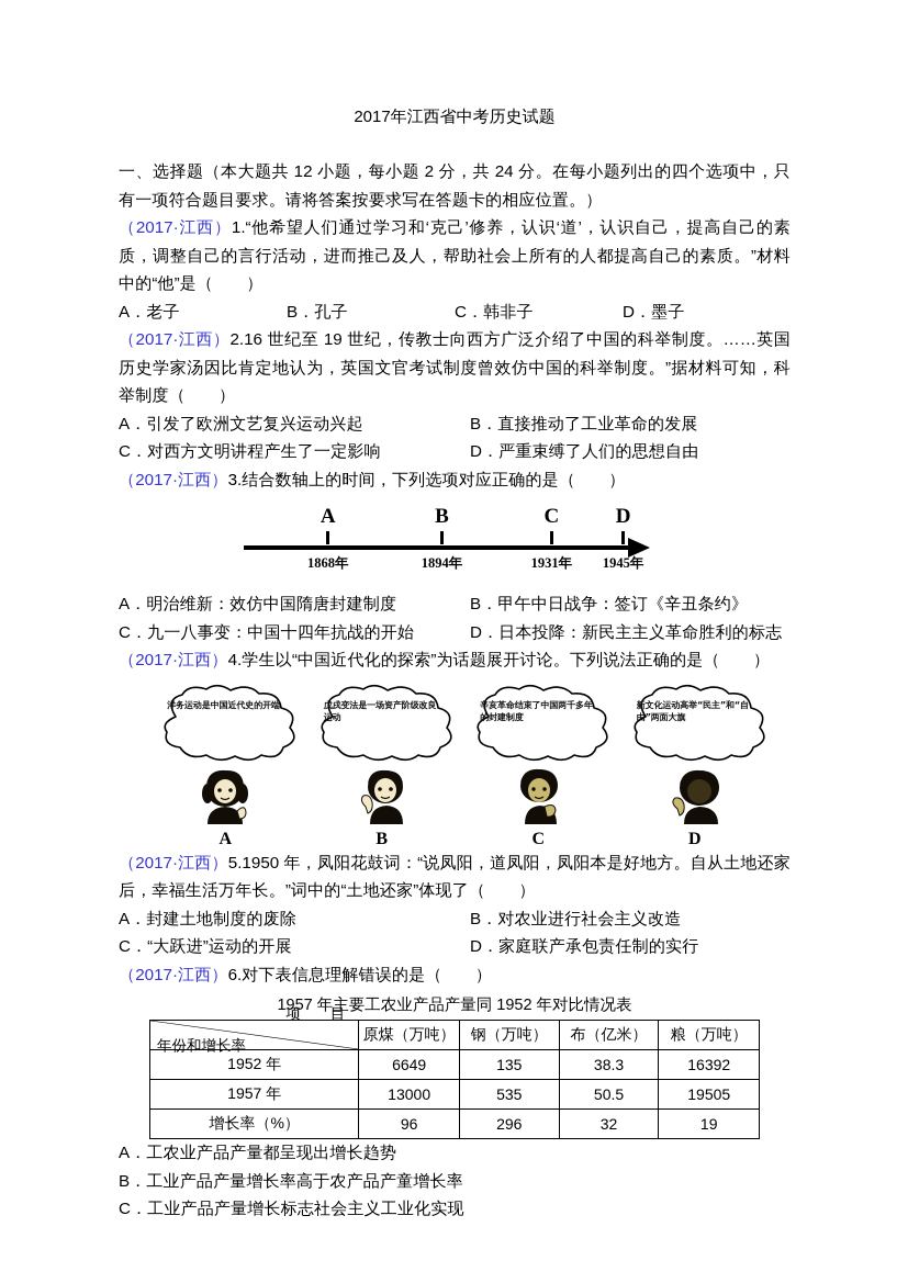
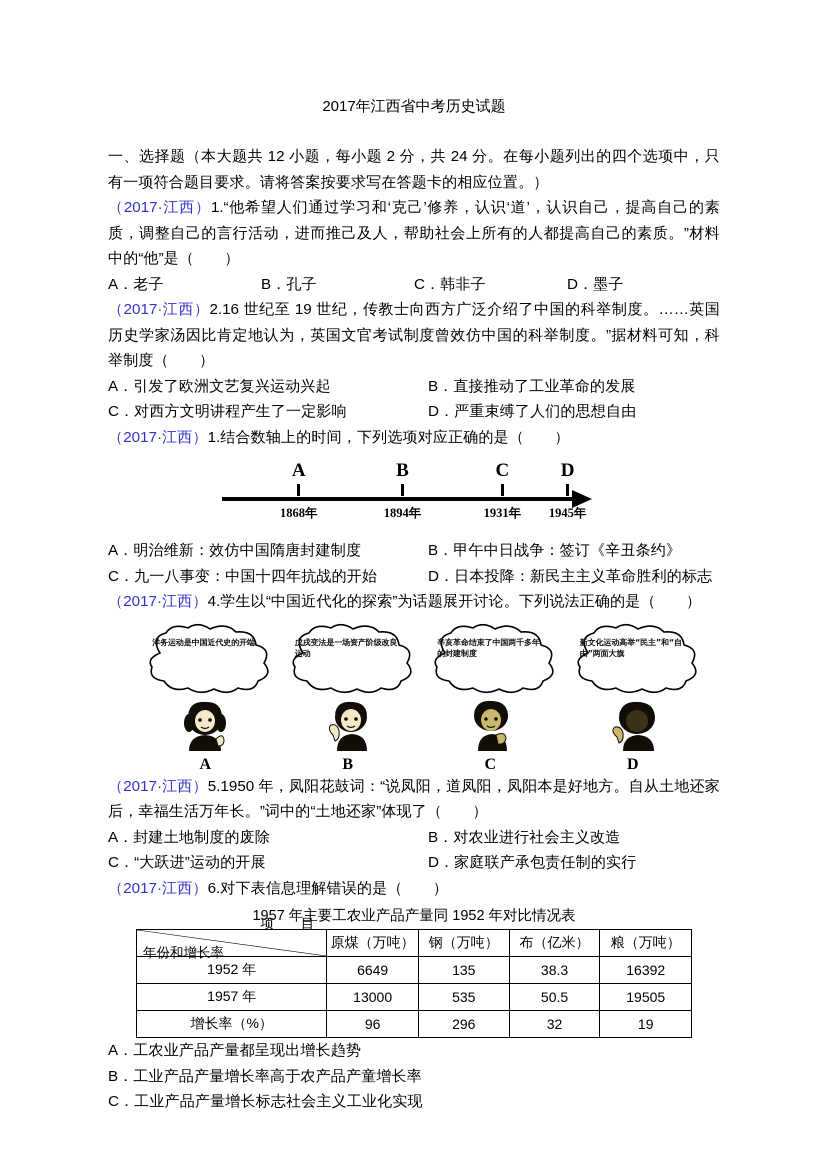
  2017年江西省中考历史试题
  一、选择题（本大题共 12 小题，每小题 2 分，共 24 分。在每小题列出的四个选项中，只有一项符合题目要求。请将答案按要求写在答题卡的相应位置。）
  （2017·江西）1.“他希望人们通过学习和‘克己’修养，认识‘道’，认识自己，提高自己的素质，调整自己的言行活动，进而推己及人，帮助社会上所有的人都提高自己的素质。”材料中的“他”是（ ）
  A．老子
  B．孔子
  C．韩非子
  D．墨子
  （2017·江西）2.16 世纪至 19 世纪，传教士向西方广泛介绍了中国的科举制度。……英国历史学家汤因比肯定地认为，英国文官考试制度曾效仿中国的科举制度。”据材料可知，科举制度（ ）
  A．引发了欧洲文艺复兴运动兴起
  B．直接推动了工业革命的发展
  C．对西方文明讲程产生了一定影响
  D．严重束缚了人们的思想自由
- （2017·江西）3.结合数轴上的时间，下列选项对应正确的是（ ）
+ （2017·江西）1.结合数轴上的时间，下列选项对应正确的是（ ）
  A
  1868年
  B
  1894年
  C
  1931年
  D
  1945年
  A．明治维新：效仿中国隋唐封建制度
  B．甲午中日战争：签订《辛丑条约》
  C．九一八事变：中国十四年抗战的开始
  D．日本投降：新民主主义革命胜利的标志
  （2017·江西）4.学生以“中国近代化的探索”为话题展开讨论。下列说法正确的是（ ）
  洋务运动是中国近代史的开端
  A
  戊戌变法是一场资产阶级改良运动
  B
  辛亥革命结束了中国两千多年的封建制度
  C
  新文化运动高举“民主”和“自由”两面大旗
  D
  （2017·江西）5.1950 年，凤阳花鼓词：“说凤阳，道凤阳，凤阳本是好地方。自从土地还家后，幸福生活万年长。”词中的“土地还家”体现了（ ）
  A．封建土地制度的废除
  B．对农业进行社会主义改造
  C．“大跃进”运动的开展
  D．家庭联产承包责任制的实行
  （2017·江西）6.对下表信息理解错误的是（ ）
  1957 年主要工农业产品产量同 1952 年对比情况表
  项 目 年份和增长率	原煤（万吨）	钢（万吨）	布（亿米）	粮（万吨）
  1952 年	6649	135	38.3	16392
  1957 年	13000	535	50.5	19505
  增长率（%）	96	296	32	19
  A．工农业产品产量都呈现出增长趋势
  B．工业产品产量增长率高于农产品产童增长率
  C．工业产品产量增长标志社会主义工业化实现
